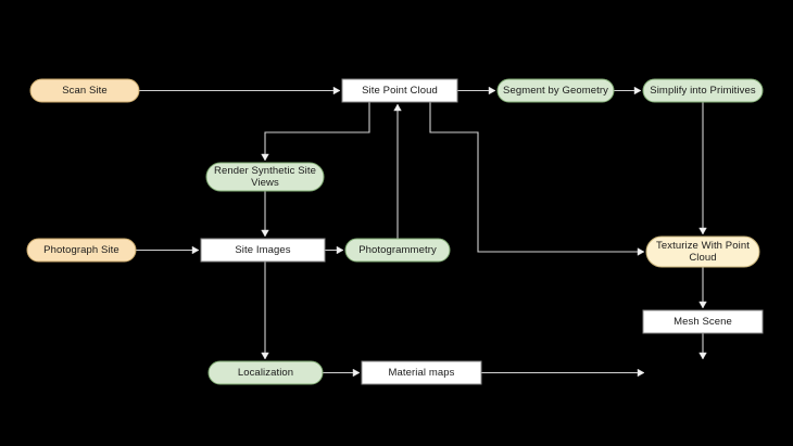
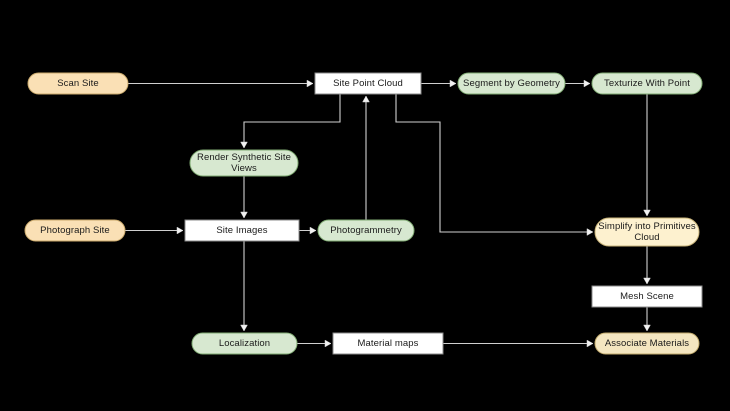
  Scan Site
  Site Point Cloud
  Segment by Geometry
- Simplify into Primitives
+ Texturize With Point
  Render Synthetic Site
  Views
  Photograph Site
  Site Images
  Photogrammetry
- Texturize With Point
+ Simplify into Primitives
  Cloud
  Mesh Scene
  Localization
  Material maps
+ Associate Materials
